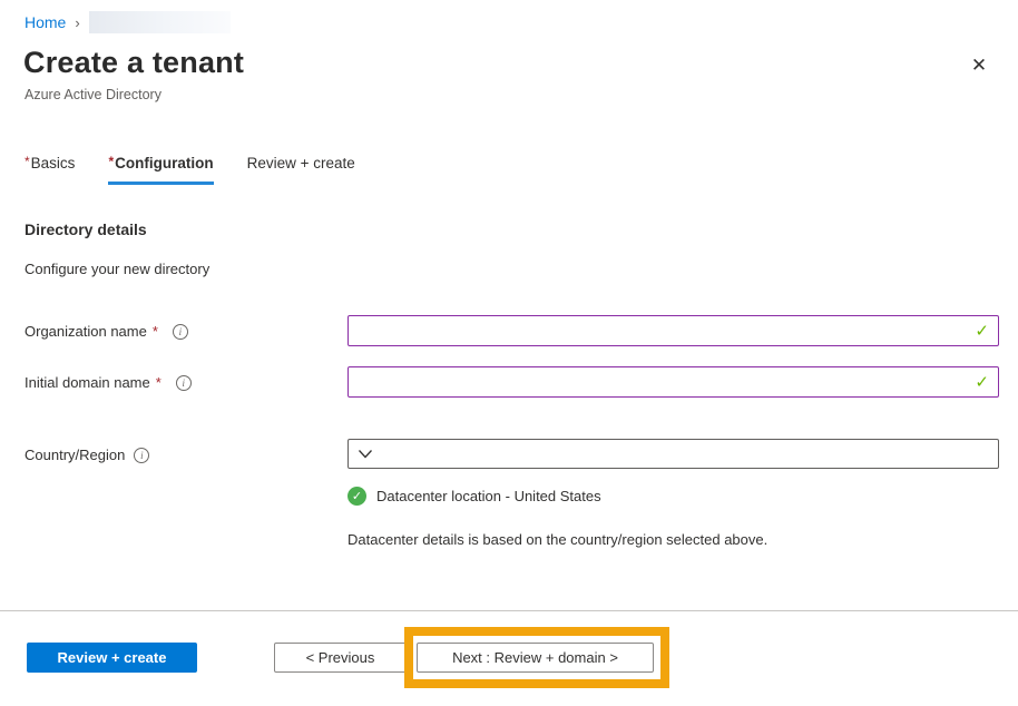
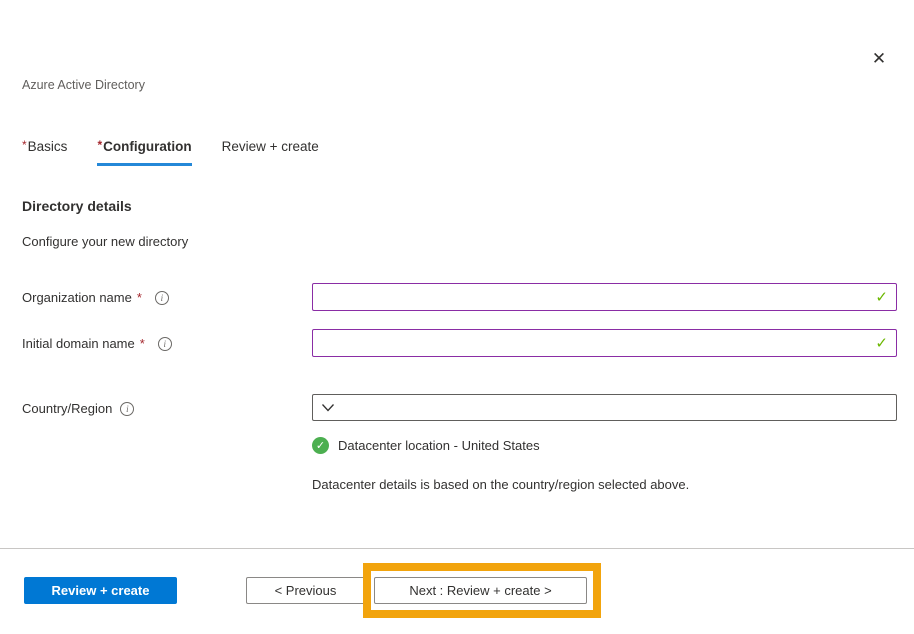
- Home
- ›
- Create a tenant
  Azure Active Directory
  ✕
  *
  Basics
  *
  Configuration
  Review + create
  Directory details
  Configure your new directory
  Organization name
  *
  i
  ✓
  Initial domain name
  *
  i
  ✓
  Country/Region
  i
  ✓
  Datacenter location - United States
  Datacenter details is based on the country/region selected above.
  Review + create
  < Previous
- Next : Review + domain >
+ Next : Review + create >
